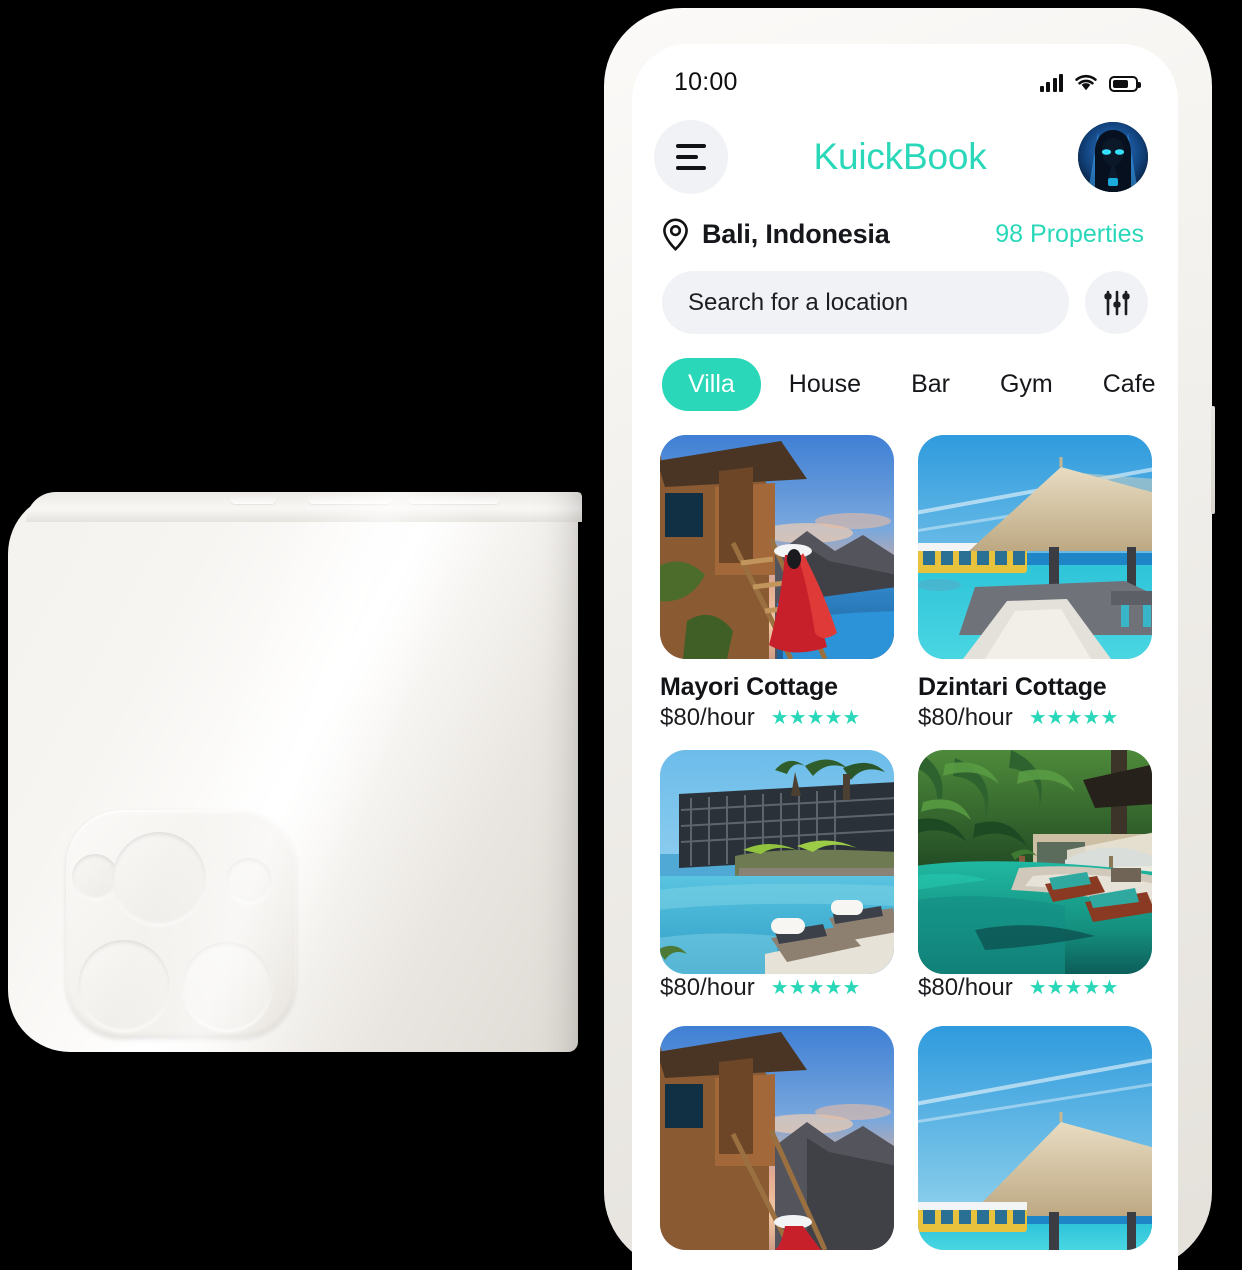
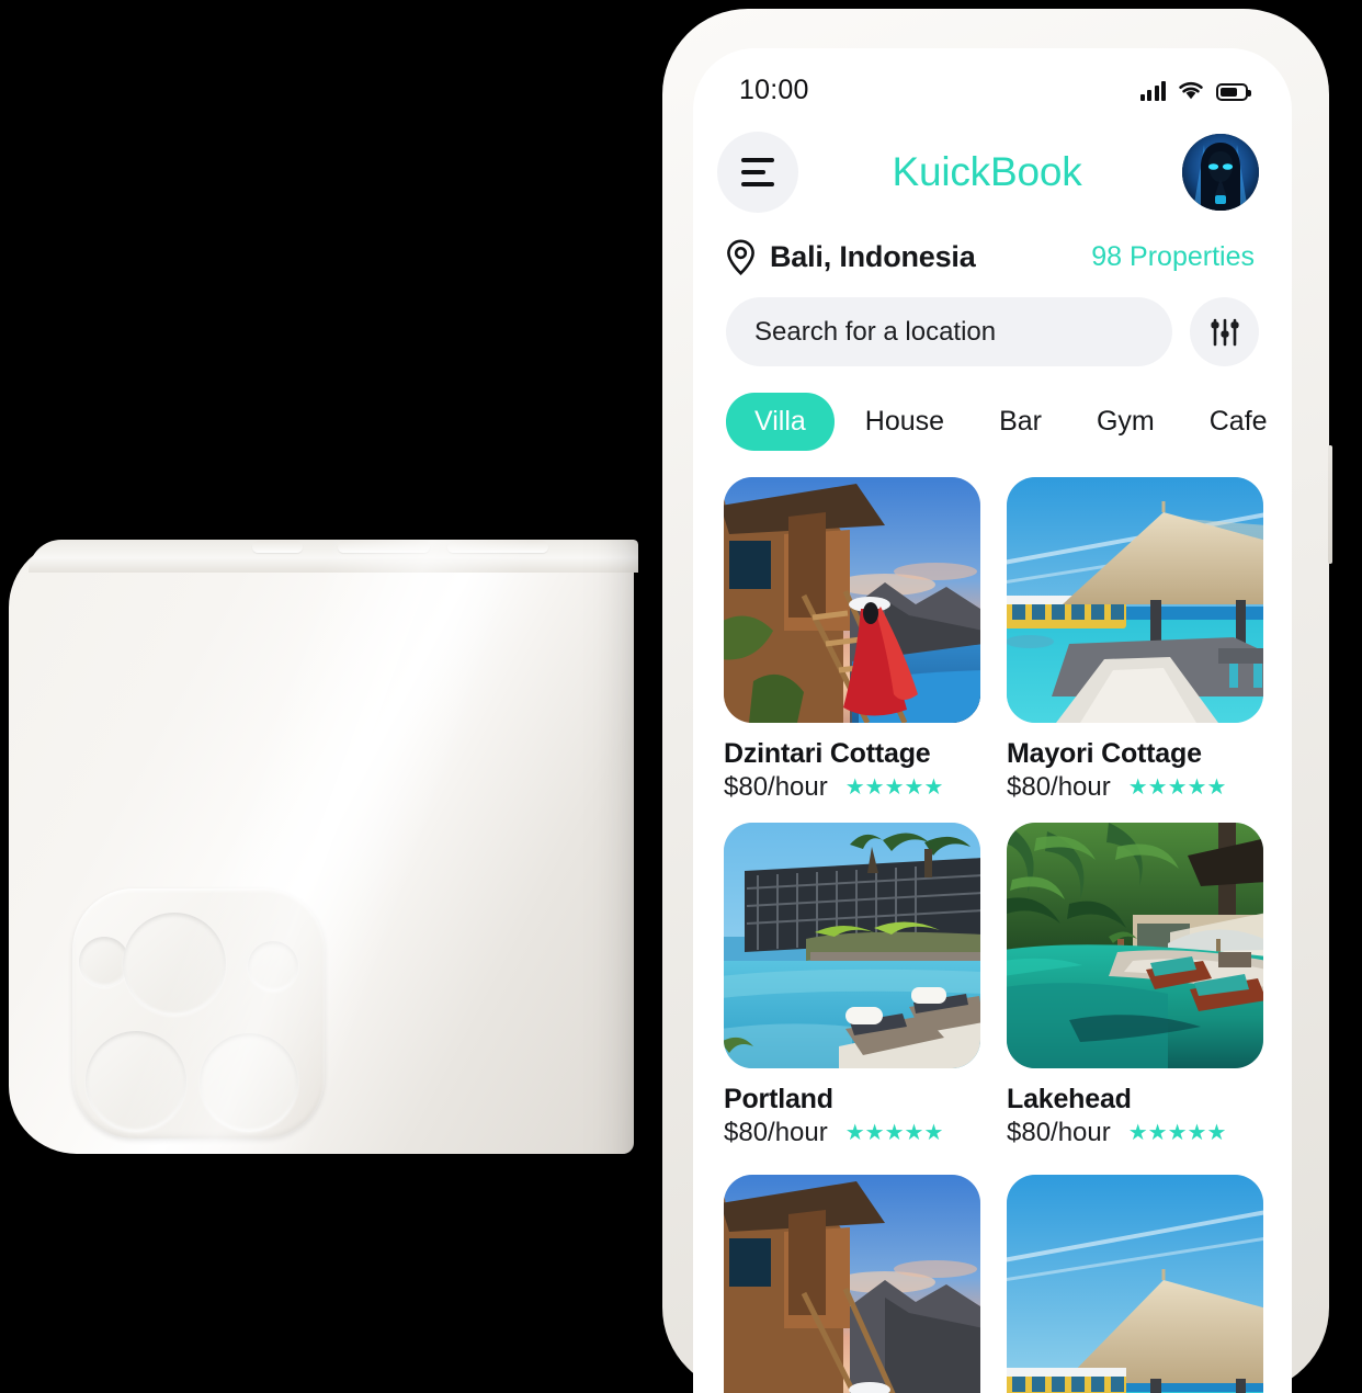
  10:00
  KuickBook
  Bali, Indonesia
  98 Properties
  Search for a location
  Villa
  House
  Bar
  Gym
  Cafe
- Mayori Cottage
+ Dzintari Cottage
  $80/hour
  ★★★★★
- Dzintari Cottage
+ Mayori Cottage
  $80/hour
  ★★★★★
+ Portland
  $80/hour
  ★★★★★
+ Lakehead
  $80/hour
  ★★★★★
